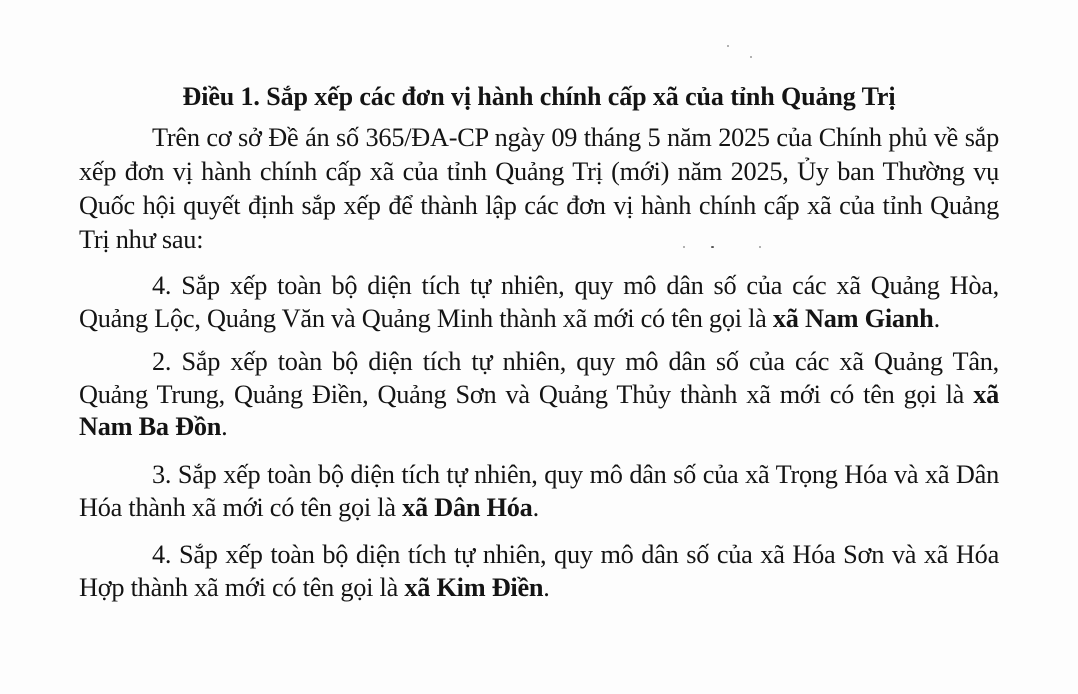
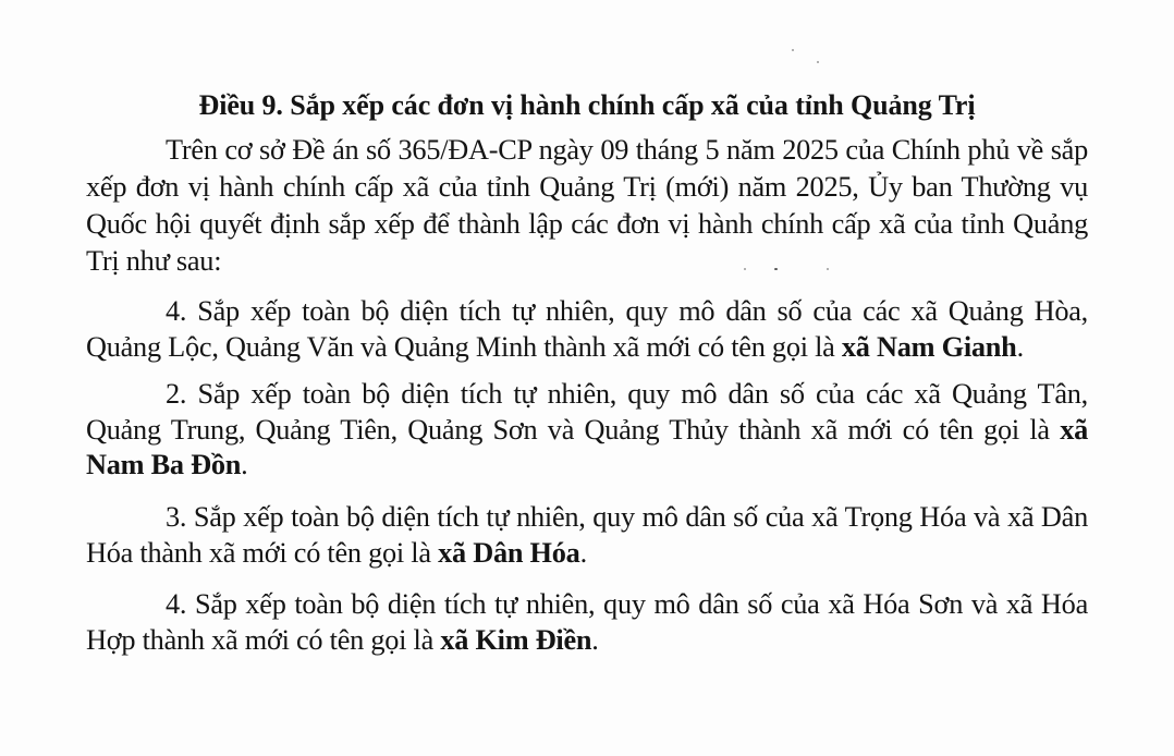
- Điều 1. Sắp xếp các đơn vị hành chính cấp xã của tỉnh Quảng Trị
+ Điều 9. Sắp xếp các đơn vị hành chính cấp xã của tỉnh Quảng Trị
  Trên cơ sở Đề án số 365/ĐA-CP ngày 09 tháng 5 năm 2025 của Chính phủ về sắp xếp đơn vị hành chính cấp xã của tỉnh Quảng Trị (mới) năm 2025, Ủy ban Thường vụ Quốc hội quyết định sắp xếp để thành lập các đơn vị hành chính cấp xã của tỉnh Quảng Trị như sau:
  4. Sắp xếp toàn bộ diện tích tự nhiên, quy mô dân số của các xã Quảng Hòa, Quảng Lộc, Quảng Văn và Quảng Minh thành xã mới có tên gọi là xã Nam Gianh.
- 2. Sắp xếp toàn bộ diện tích tự nhiên, quy mô dân số của các xã Quảng Tân, Quảng Trung, Quảng Điền, Quảng Sơn và Quảng Thủy thành xã mới có tên gọi là xã Nam Ba Đồn.
+ 2. Sắp xếp toàn bộ diện tích tự nhiên, quy mô dân số của các xã Quảng Tân, Quảng Trung, Quảng Tiên, Quảng Sơn và Quảng Thủy thành xã mới có tên gọi là xã Nam Ba Đồn.
  3. Sắp xếp toàn bộ diện tích tự nhiên, quy mô dân số của xã Trọng Hóa và xã Dân Hóa thành xã mới có tên gọi là xã Dân Hóa.
  4. Sắp xếp toàn bộ diện tích tự nhiên, quy mô dân số của xã Hóa Sơn và xã Hóa Hợp thành xã mới có tên gọi là xã Kim Điền.
